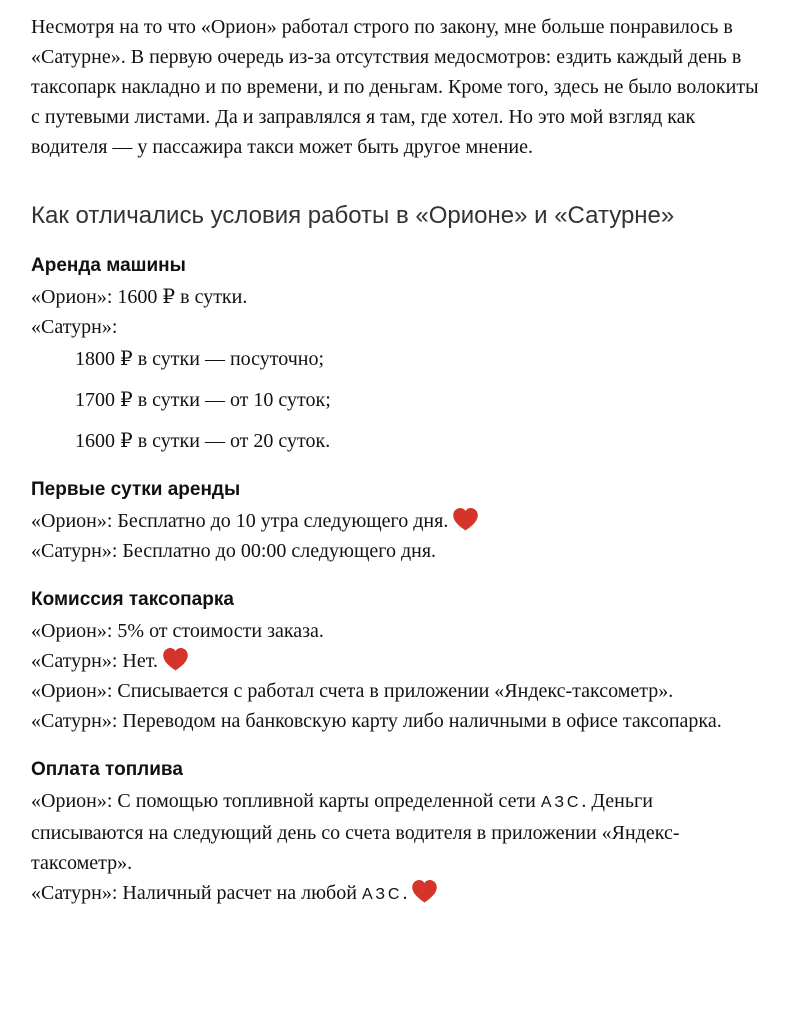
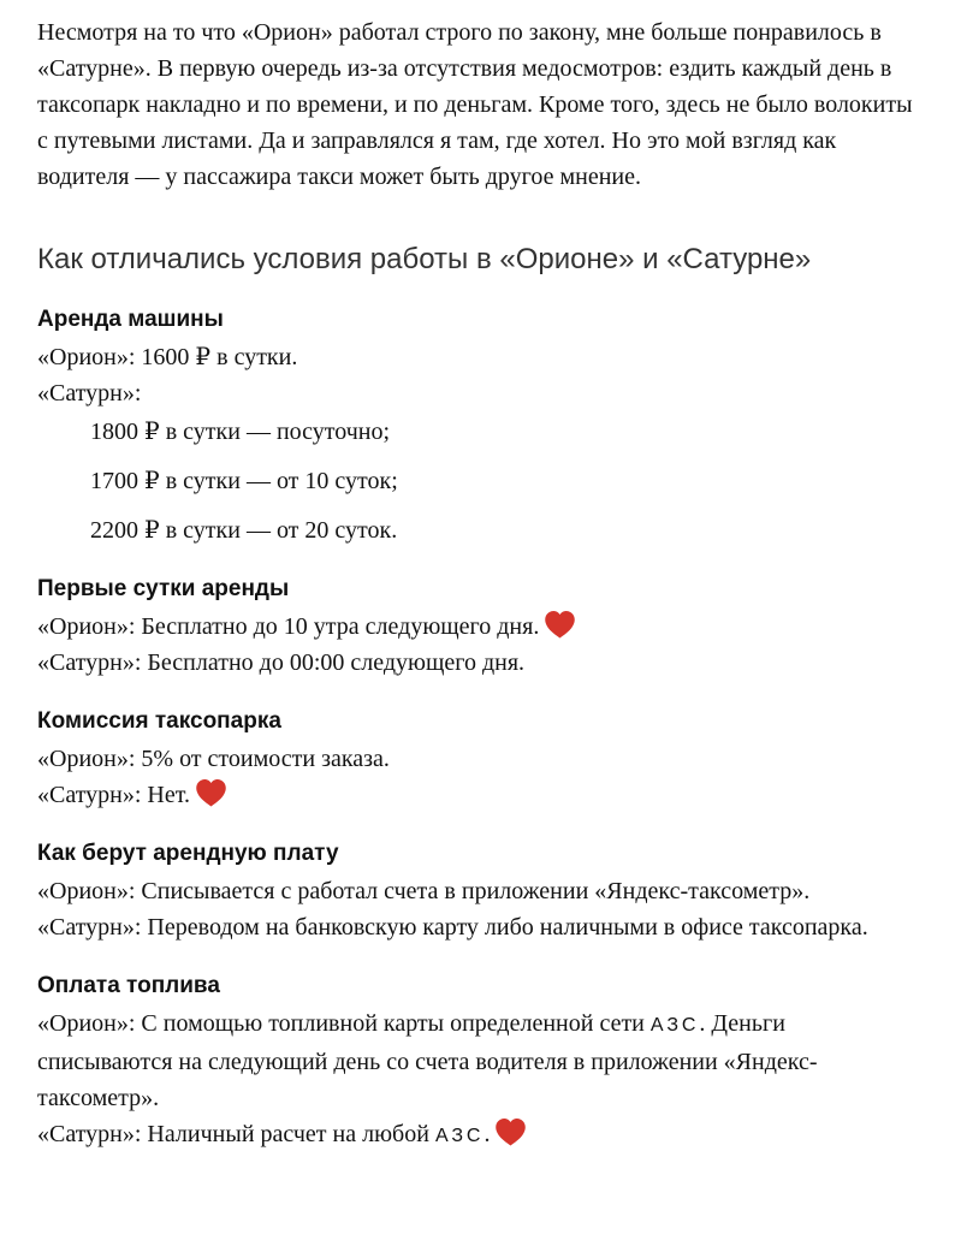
  Несмотря на то что «Орион» работал строго по закону, мне больше понравилось в «Сатурне». В первую очередь из-за отсутствия медосмотров: ездить каждый день в таксопарк накладно и по времени, и по деньгам. Кроме того, здесь не было волокиты с путевыми листами. Да и заправлялся я там, где хотел. Но это мой взгляд как водителя — у пассажира такси может быть другое мнение.
  Как отличались условия работы в «Орионе» и «Сатурне»
  Аренда машины
  «Орион»: 1600 ₽ в сутки.
  «Сатурн»:
  1800 ₽ в сутки — посуточно;
  1700 ₽ в сутки — от 10 суток;
- 1600 ₽ в сутки — от 20 суток.
+ 2200 ₽ в сутки — от 20 суток.
  Первые сутки аренды
  «Орион»: Бесплатно до 10 утра следующего дня.
  «Сатурн»: Бесплатно до 00:00 следующего дня.
  Комиссия таксопарка
  «Орион»: 5% от стоимости заказа.
  «Сатурн»: Нет.
+ Как берут арендную плату
  «Орион»: Списывается с работал счета в приложении «Яндекс-таксометр».
  «Сатурн»: Переводом на банковскую карту либо наличными в офисе таксопарка.
  Оплата топлива
  «Орион»: С помощью топливной карты определенной сети АЗС. Деньги списываются на следующий день со счета водителя в приложении «Яндекс-таксометр».
  «Сатурн»: Наличный расчет на любой АЗС.
